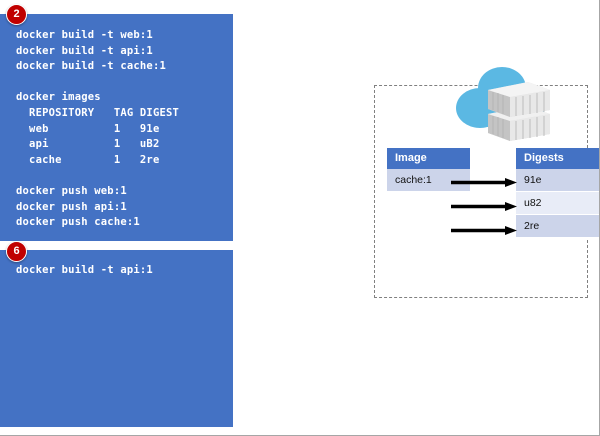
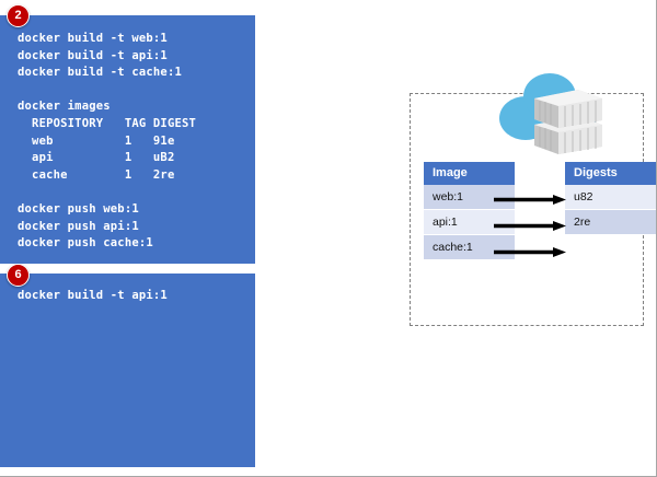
  docker build -t web:1
  docker build -t api:1
  docker build -t cache:1
  docker images
  REPOSITORY TAG DIGEST
  web 1 91e
  api 1 uB2
  cache 1 2re
  docker push web:1
  docker push api:1
  docker push cache:1
  2
  docker build -t api:1
  6
  Image
+ web:1
+ api:1
  cache:1
  Digests
- 91e
  u82
  2re
